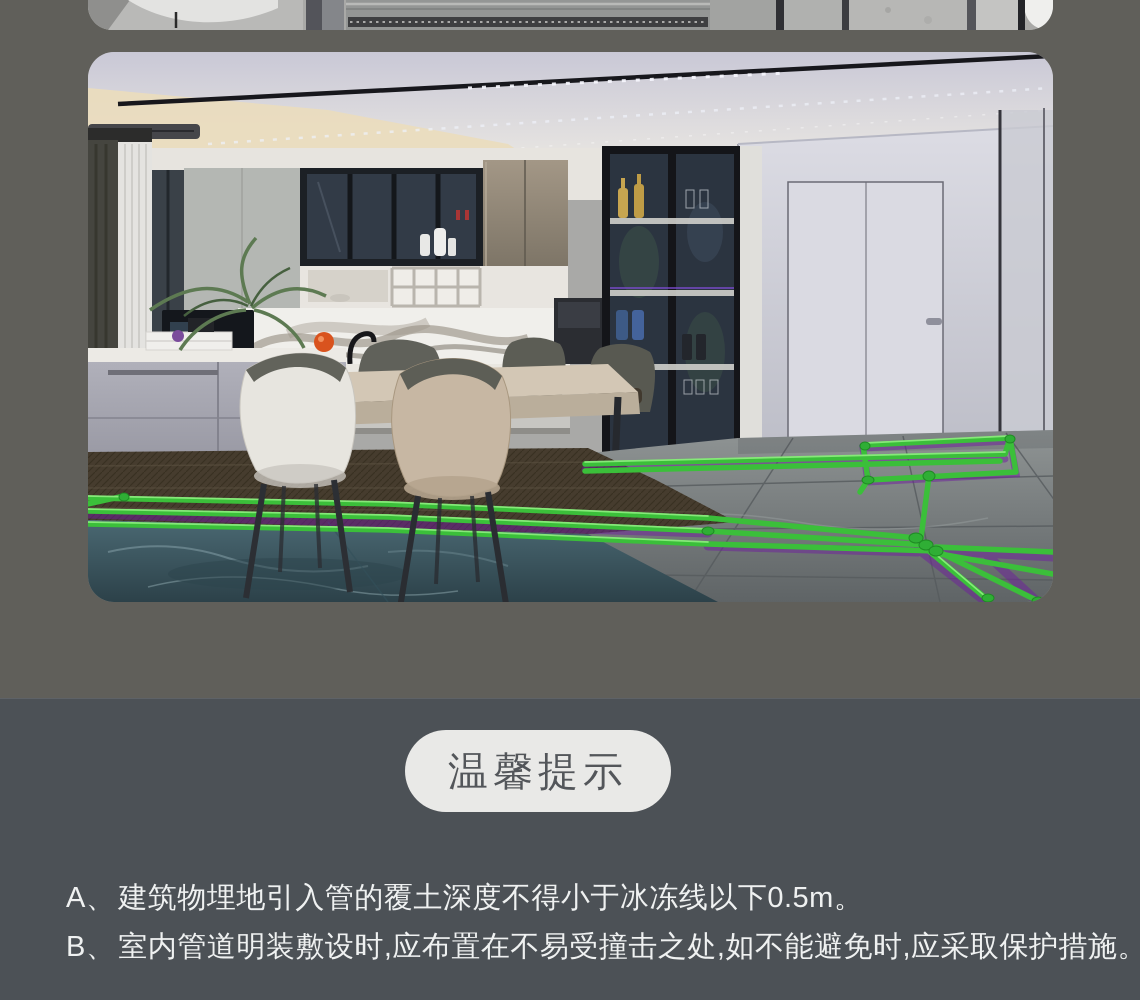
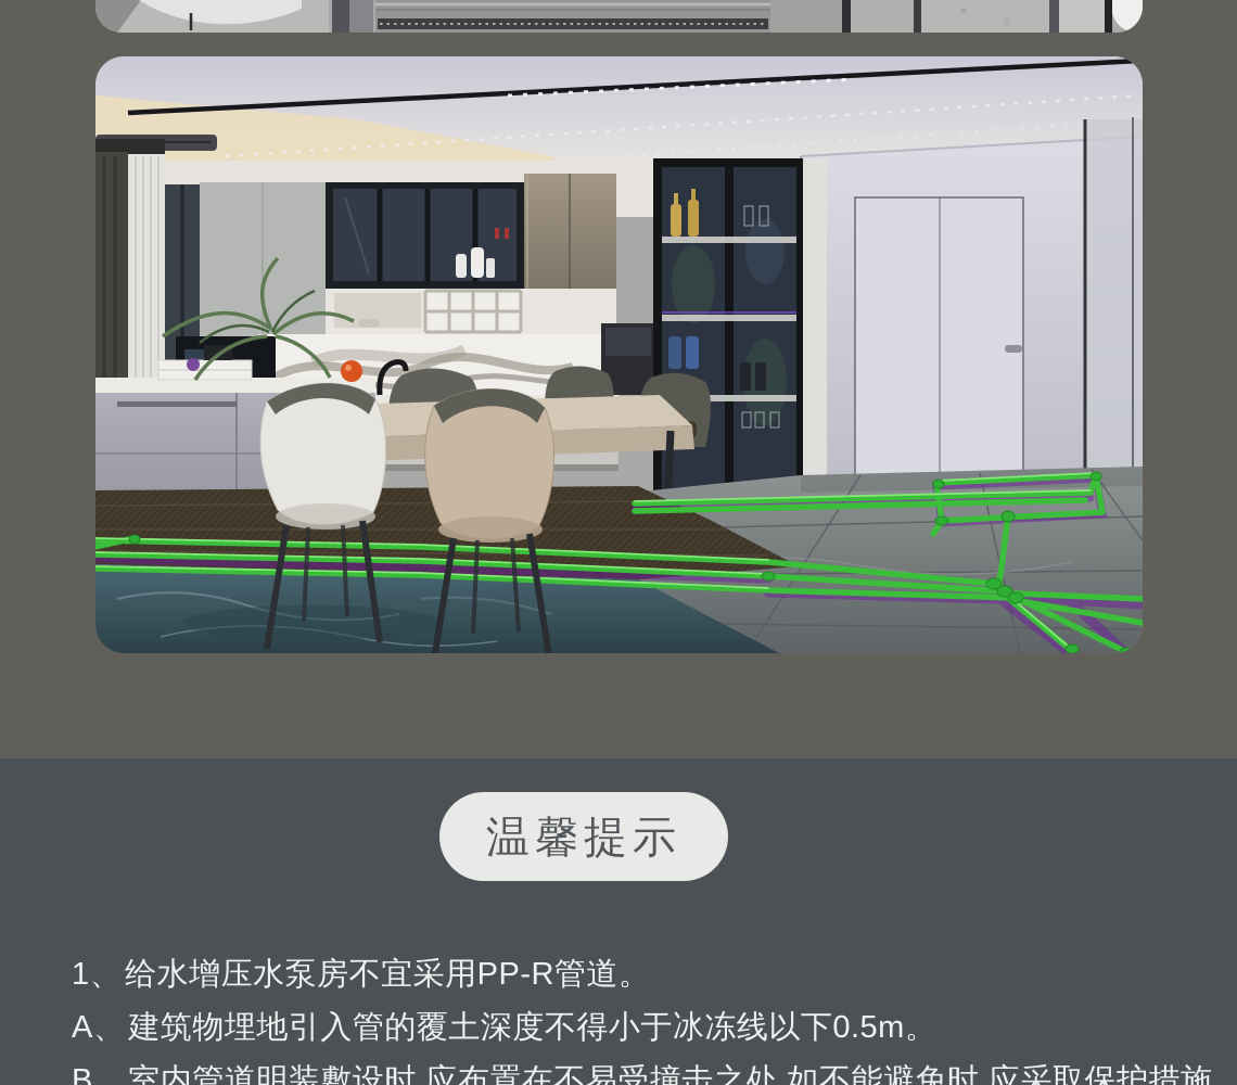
  温馨提示
+ 1、
+ 给水增压水泵房不宜采用PP-R管道。
  A、
  建筑物埋地引入管的覆土深度不得小于冰冻线以下0.5m。
  B、
  室内管道明装敷设时,应布置在不易受撞击之处,如不能避免时,应采取保护措施。
